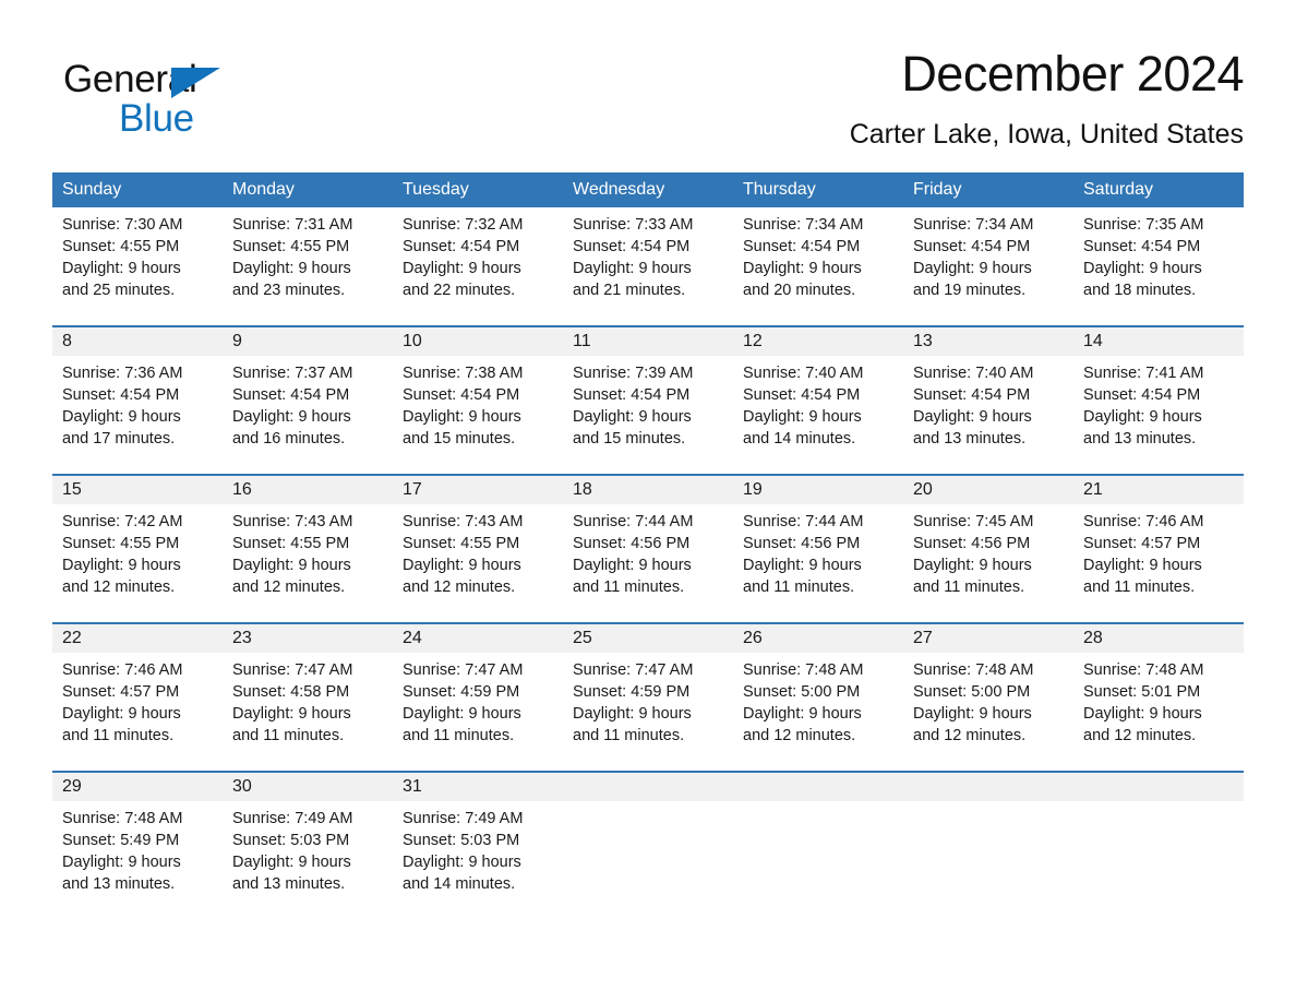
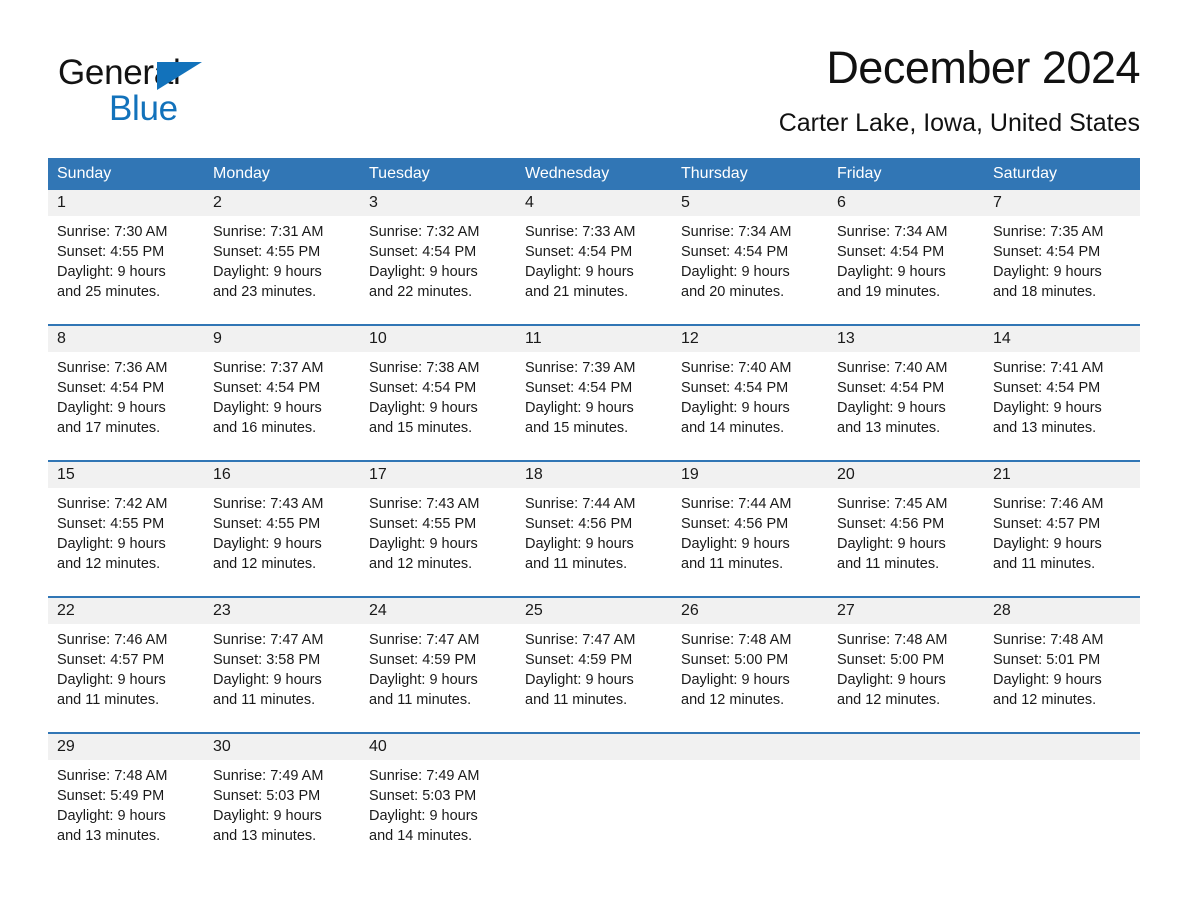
  General
  Blue
  December 2024
  Carter Lake, Iowa, United States
  Sunday
  Monday
  Tuesday
  Wednesday
  Thursday
  Friday
  Saturday
+ 1
+ 2
+ 3
+ 4
+ 5
+ 6
+ 7
  Sunrise: 7:30 AM
  Sunset: 4:55 PM
  Daylight: 9 hours
  and 25 minutes.
  Sunrise: 7:31 AM
  Sunset: 4:55 PM
  Daylight: 9 hours
  and 23 minutes.
  Sunrise: 7:32 AM
  Sunset: 4:54 PM
  Daylight: 9 hours
  and 22 minutes.
  Sunrise: 7:33 AM
  Sunset: 4:54 PM
  Daylight: 9 hours
  and 21 minutes.
  Sunrise: 7:34 AM
  Sunset: 4:54 PM
  Daylight: 9 hours
  and 20 minutes.
  Sunrise: 7:34 AM
  Sunset: 4:54 PM
  Daylight: 9 hours
  and 19 minutes.
  Sunrise: 7:35 AM
  Sunset: 4:54 PM
  Daylight: 9 hours
  and 18 minutes.
  8
  9
  10
  11
  12
  13
  14
  Sunrise: 7:36 AM
  Sunset: 4:54 PM
  Daylight: 9 hours
  and 17 minutes.
  Sunrise: 7:37 AM
  Sunset: 4:54 PM
  Daylight: 9 hours
  and 16 minutes.
  Sunrise: 7:38 AM
  Sunset: 4:54 PM
  Daylight: 9 hours
  and 15 minutes.
  Sunrise: 7:39 AM
  Sunset: 4:54 PM
  Daylight: 9 hours
  and 15 minutes.
  Sunrise: 7:40 AM
  Sunset: 4:54 PM
  Daylight: 9 hours
  and 14 minutes.
  Sunrise: 7:40 AM
  Sunset: 4:54 PM
  Daylight: 9 hours
  and 13 minutes.
  Sunrise: 7:41 AM
  Sunset: 4:54 PM
  Daylight: 9 hours
  and 13 minutes.
  15
  16
  17
  18
  19
  20
  21
  Sunrise: 7:42 AM
  Sunset: 4:55 PM
  Daylight: 9 hours
  and 12 minutes.
  Sunrise: 7:43 AM
  Sunset: 4:55 PM
  Daylight: 9 hours
  and 12 minutes.
  Sunrise: 7:43 AM
  Sunset: 4:55 PM
  Daylight: 9 hours
  and 12 minutes.
  Sunrise: 7:44 AM
  Sunset: 4:56 PM
  Daylight: 9 hours
  and 11 minutes.
  Sunrise: 7:44 AM
  Sunset: 4:56 PM
  Daylight: 9 hours
  and 11 minutes.
  Sunrise: 7:45 AM
  Sunset: 4:56 PM
  Daylight: 9 hours
  and 11 minutes.
  Sunrise: 7:46 AM
  Sunset: 4:57 PM
  Daylight: 9 hours
  and 11 minutes.
  22
  23
  24
  25
  26
  27
  28
  Sunrise: 7:46 AM
  Sunset: 4:57 PM
  Daylight: 9 hours
  and 11 minutes.
  Sunrise: 7:47 AM
- Sunset: 4:58 PM
+ Sunset: 3:58 PM
  Daylight: 9 hours
  and 11 minutes.
  Sunrise: 7:47 AM
  Sunset: 4:59 PM
  Daylight: 9 hours
  and 11 minutes.
  Sunrise: 7:47 AM
  Sunset: 4:59 PM
  Daylight: 9 hours
  and 11 minutes.
  Sunrise: 7:48 AM
  Sunset: 5:00 PM
  Daylight: 9 hours
  and 12 minutes.
  Sunrise: 7:48 AM
  Sunset: 5:00 PM
  Daylight: 9 hours
  and 12 minutes.
  Sunrise: 7:48 AM
  Sunset: 5:01 PM
  Daylight: 9 hours
  and 12 minutes.
  29
  30
- 31
+ 40
  Sunrise: 7:48 AM
  Sunset: 5:49 PM
  Daylight: 9 hours
  and 13 minutes.
  Sunrise: 7:49 AM
  Sunset: 5:03 PM
  Daylight: 9 hours
  and 13 minutes.
  Sunrise: 7:49 AM
  Sunset: 5:03 PM
  Daylight: 9 hours
  and 14 minutes.
